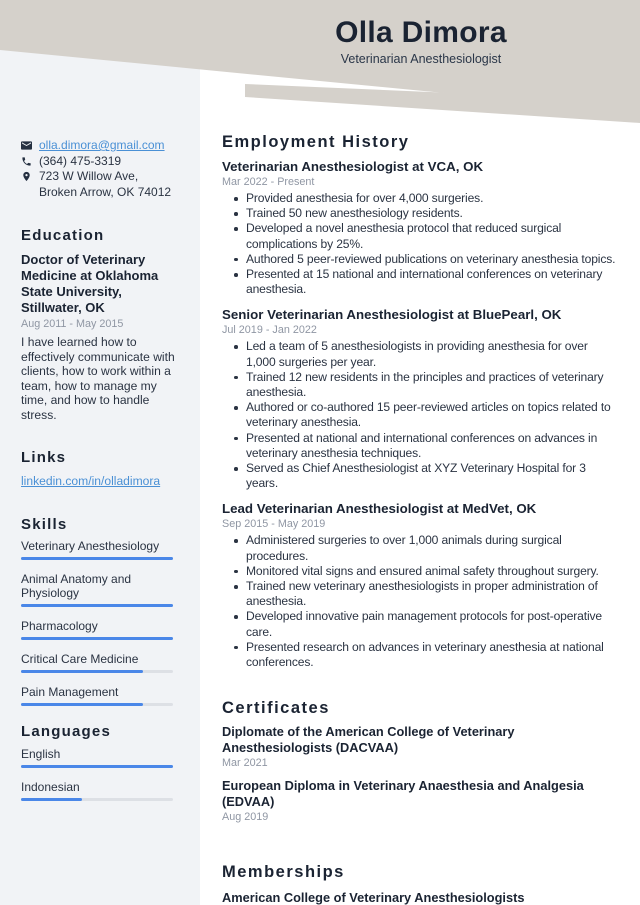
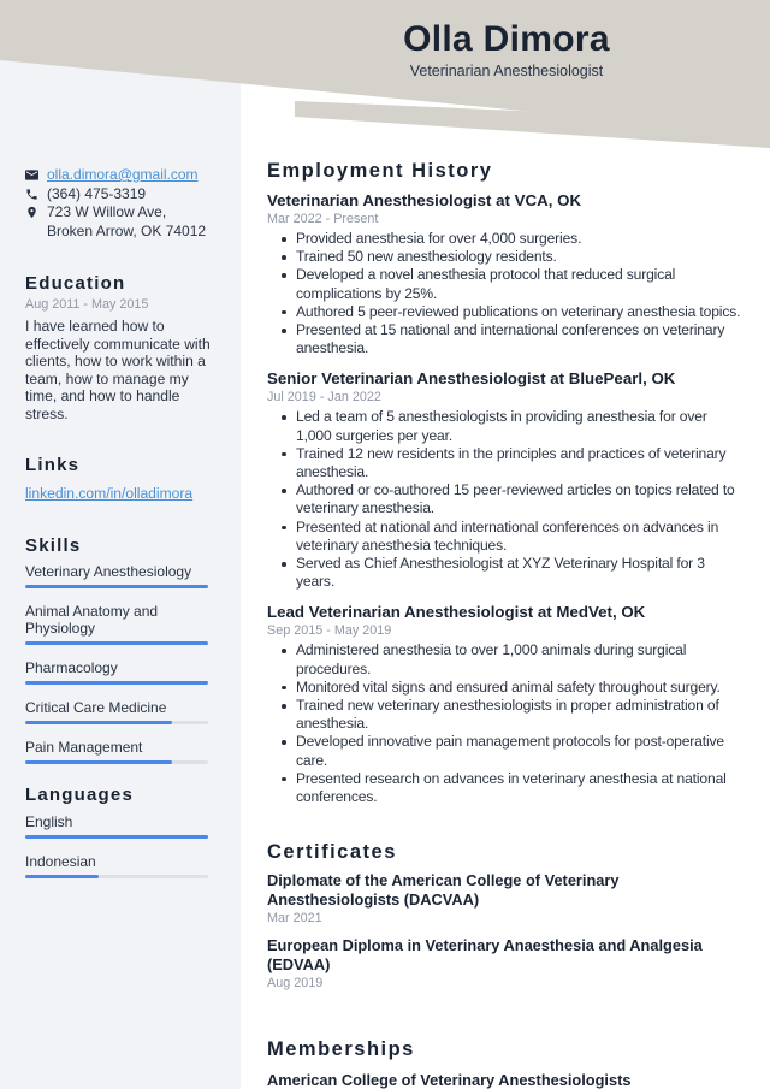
  Olla Dimora
  Veterinarian Anesthesiologist
  olla.dimora@gmail.com
  (364) 475-3319
  723 W Willow Ave, Broken Arrow, OK 74012
  Education
- Doctor of Veterinary Medicine at Oklahoma State University, Stillwater, OK
  Aug 2011 - May 2015
  I have learned how to effectively communicate with clients, how to work within a team, how to manage my time, and how to handle stress.
  Links
  linkedin.com/in/olladimora
  Skills
  Veterinary Anesthesiology
  Animal Anatomy and Physiology
  Pharmacology
  Critical Care Medicine
  Pain Management
  Languages
  English
  Indonesian
  Employment History
  Veterinarian Anesthesiologist at VCA, OK
  Mar 2022 - Present
  Provided anesthesia for over 4,000 surgeries.
  Trained 50 new anesthesiology residents.
  Developed a novel anesthesia protocol that reduced surgical complications by 25%.
  Authored 5 peer-reviewed publications on veterinary anesthesia topics.
  Presented at 15 national and international conferences on veterinary anesthesia.
  Senior Veterinarian Anesthesiologist at BluePearl, OK
  Jul 2019 - Jan 2022
  Led a team of 5 anesthesiologists in providing anesthesia for over 1,000 surgeries per year.
  Trained 12 new residents in the principles and practices of veterinary anesthesia.
  Authored or co-authored 15 peer-reviewed articles on topics related to veterinary anesthesia.
  Presented at national and international conferences on advances in veterinary anesthesia techniques.
  Served as Chief Anesthesiologist at XYZ Veterinary Hospital for 3 years.
  Lead Veterinarian Anesthesiologist at MedVet, OK
  Sep 2015 - May 2019
- Administered surgeries to over 1,000 animals during surgical procedures.
+ Administered anesthesia to over 1,000 animals during surgical procedures.
  Monitored vital signs and ensured animal safety throughout surgery.
  Trained new veterinary anesthesiologists in proper administration of anesthesia.
  Developed innovative pain management protocols for post-operative care.
  Presented research on advances in veterinary anesthesia at national conferences.
  Certificates
  Diplomate of the American College of Veterinary Anesthesiologists (DACVAA)
  Mar 2021
  European Diploma in Veterinary Anaesthesia and Analgesia (EDVAA)
  Aug 2019
  Memberships
  American College of Veterinary Anesthesiologists
